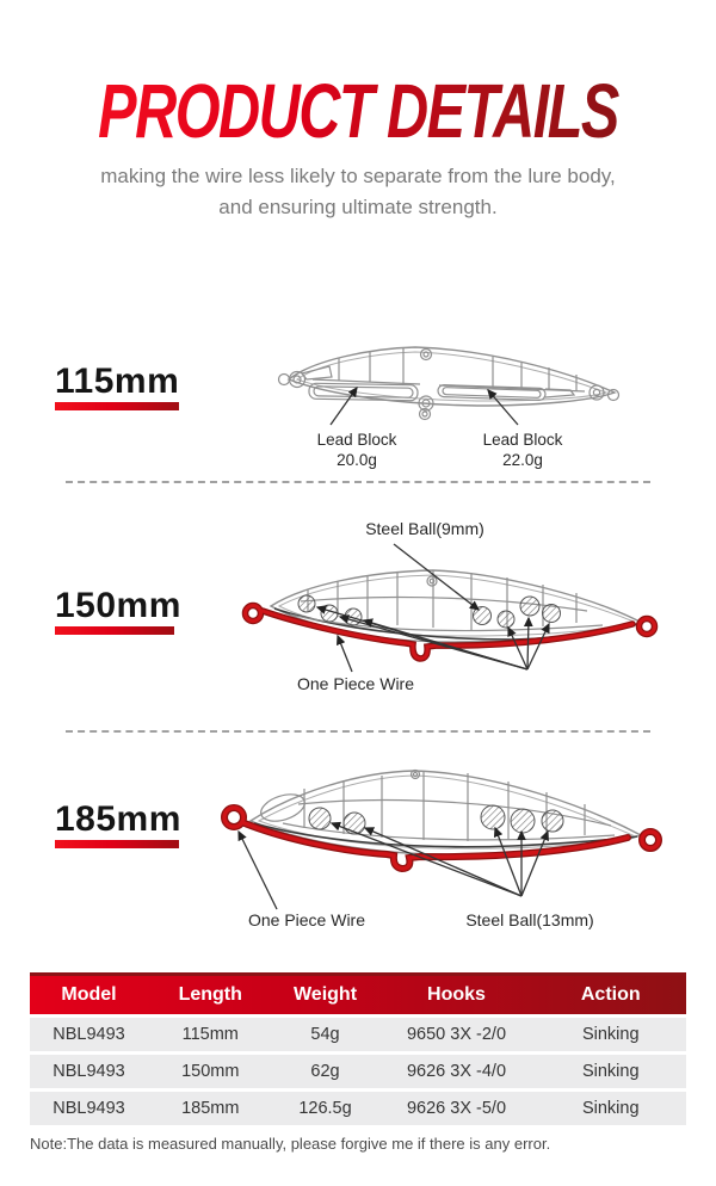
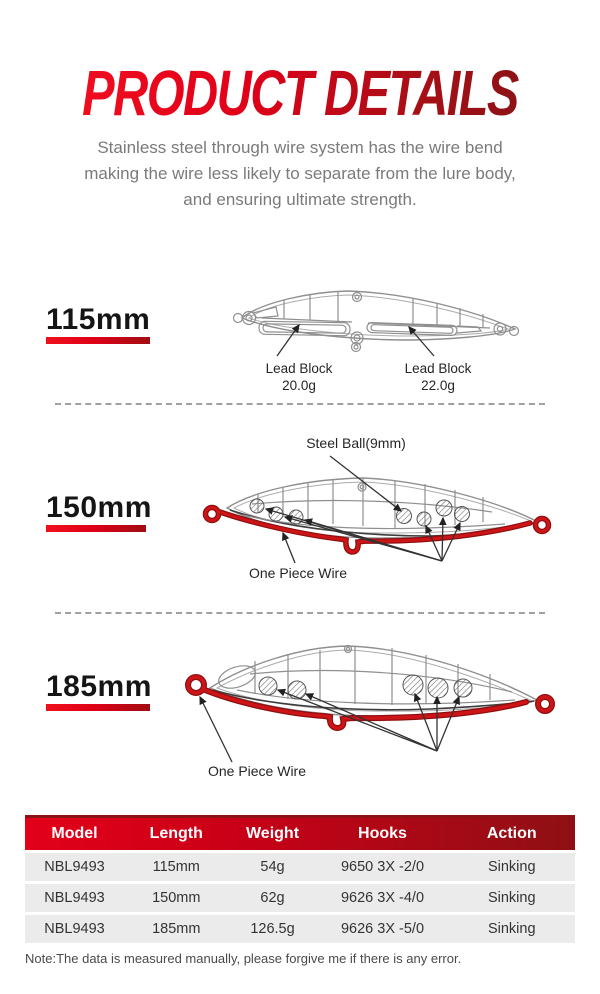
  PRODUCT DETAILS
+ Stainless steel through wire system has the wire bend
  making the wire less likely to separate from the lure body,
  and ensuring ultimate strength.
  115mm
  Lead Block
  20.0g
  Lead Block
  22.0g
  150mm
  Steel Ball(9mm)
  One Piece Wire
  185mm
  One Piece Wire
- Steel Ball(13mm)
  Model
  Length
  Weight
  Hooks
  Action
  NBL9493
  115mm
  54g
  9650 3X -2/0
  Sinking
  NBL9493
  150mm
  62g
  9626 3X -4/0
  Sinking
  NBL9493
  185mm
  126.5g
  9626 3X -5/0
  Sinking
  Note:The data is measured manually, please forgive me if there is any error.
